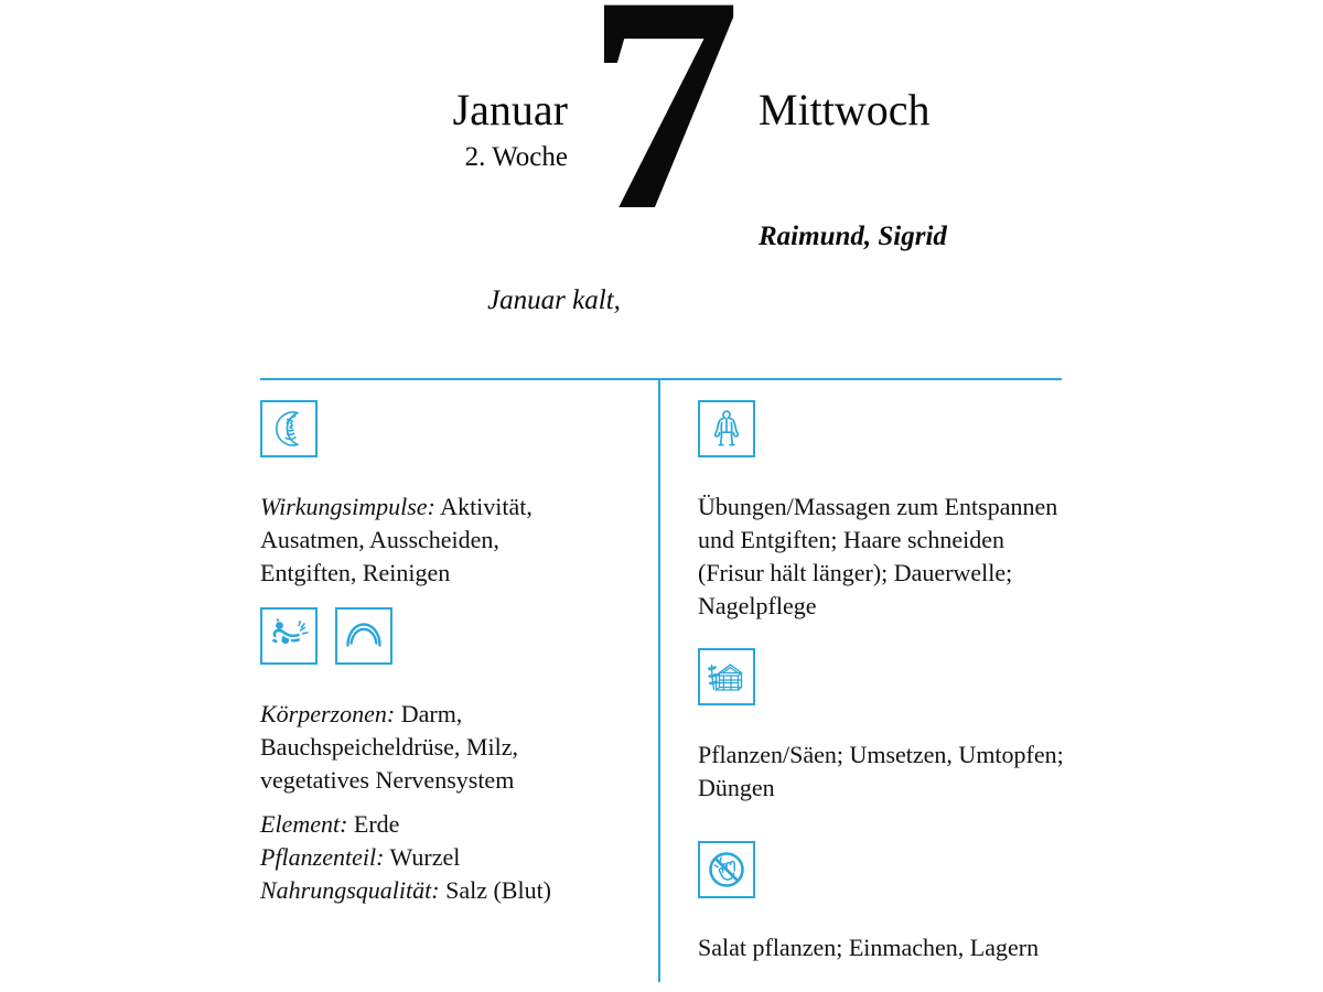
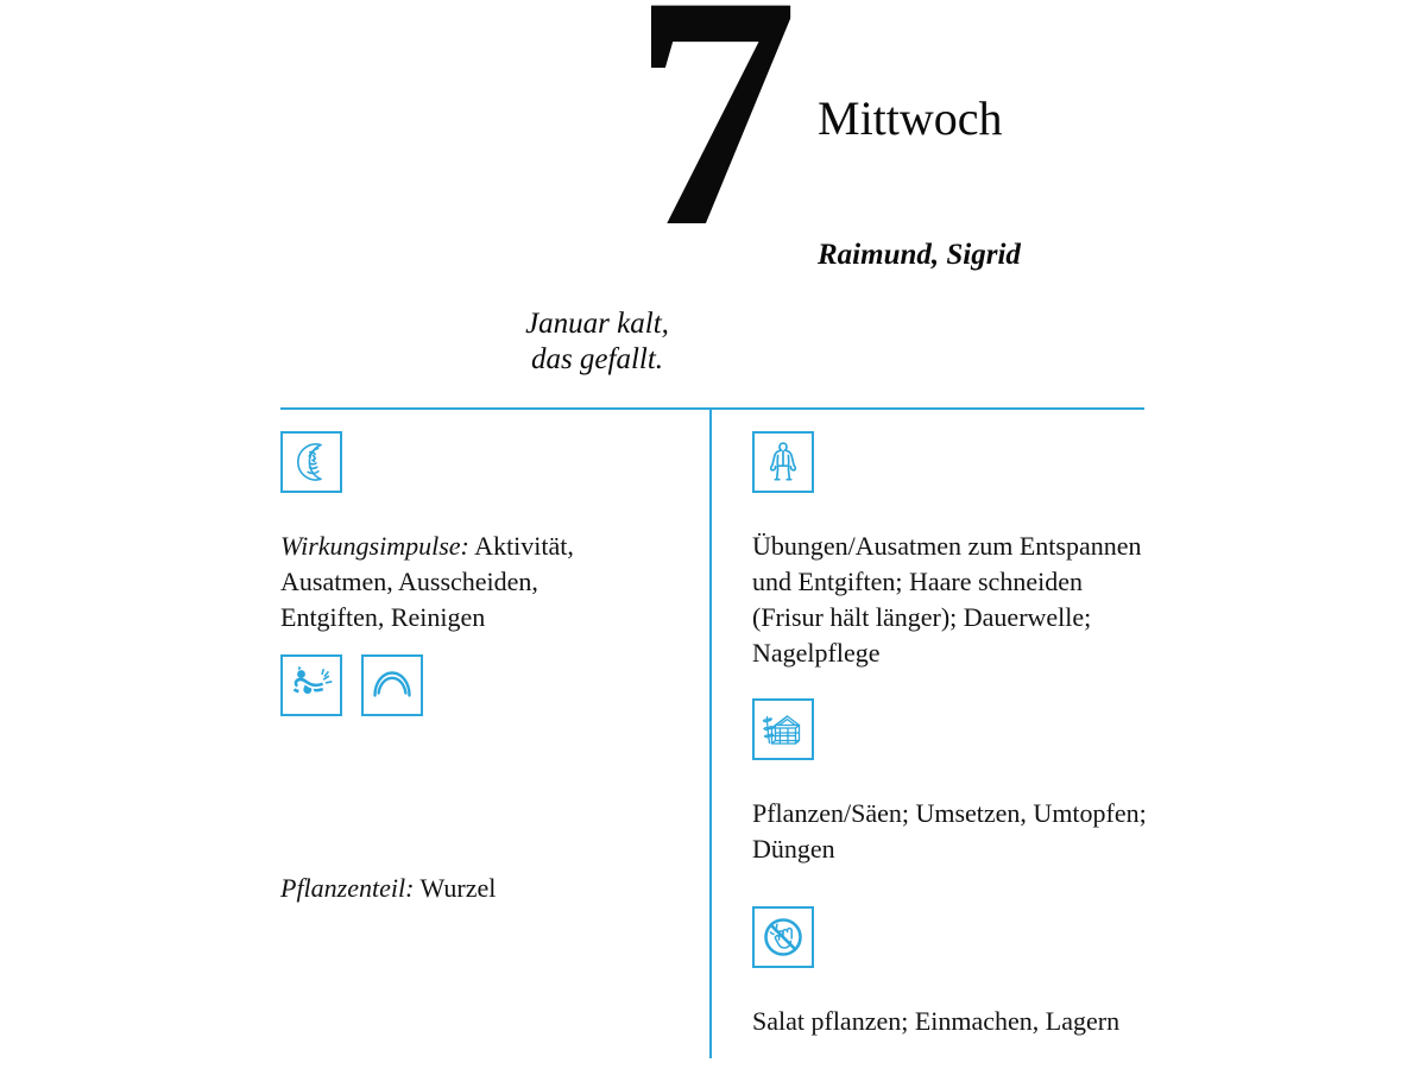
  7
- Januar
- 2. Woche
  Mittwoch
  Raimund, Sigrid
  Januar kalt,
+ das gefallt.
  Wirkungsimpulse: Aktivität, Ausatmen, Ausscheiden, Entgiften, Reinigen
- Körperzonen: Darm, Bauchspeicheldrüse, Milz, vegetatives Nervensystem
- Element: Erde
  Pflanzenteil: Wurzel
- Nahrungsqualität: Salz (Blut)
- Übungen/Massagen zum Entspannen und Entgiften; Haare schneiden (Frisur hält länger); Dauerwelle; Nagelpflege
+ Übungen/Ausatmen zum Entspannen und Entgiften; Haare schneiden (Frisur hält länger); Dauerwelle; Nagelpflege
  Pflanzen/Säen; Umsetzen, Umtopfen; Düngen
  Salat pflanzen; Einmachen, Lagern
